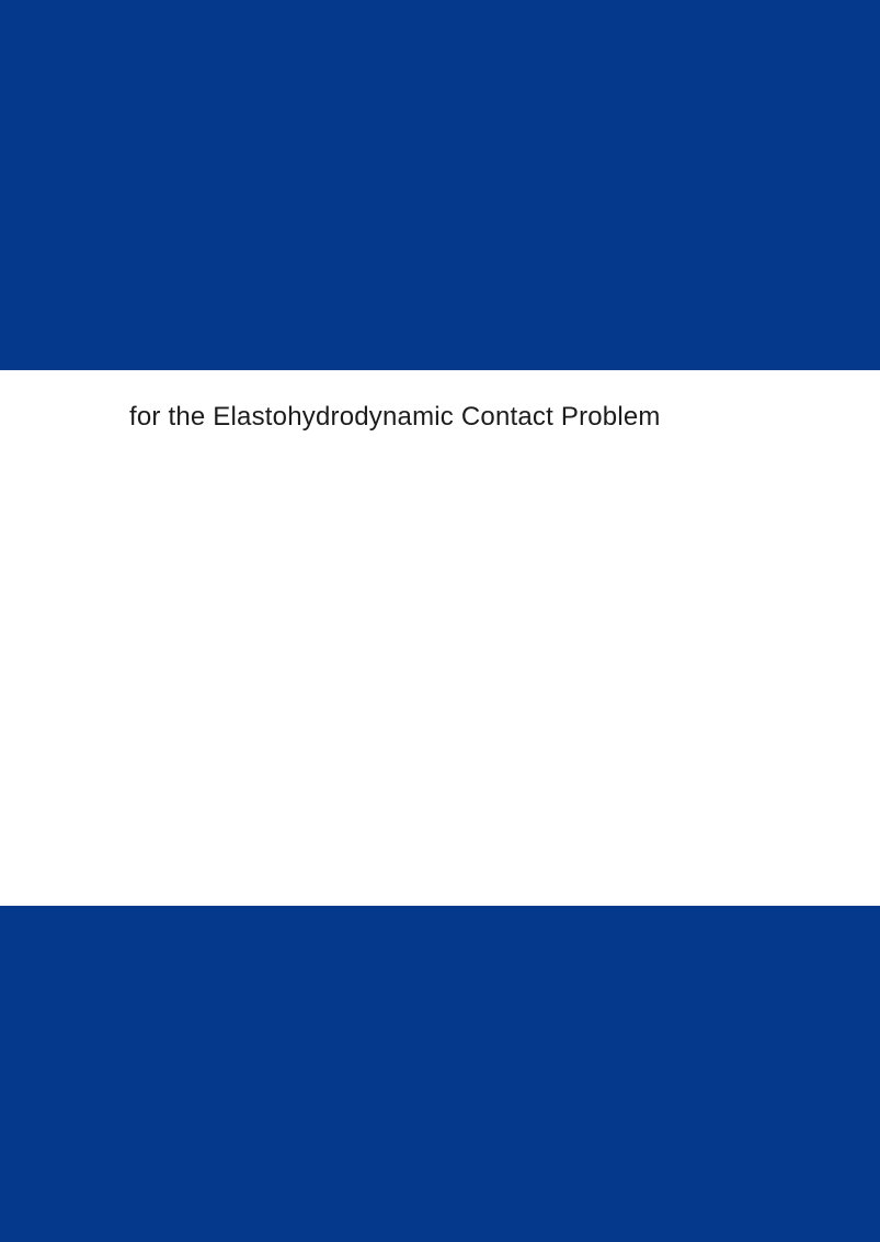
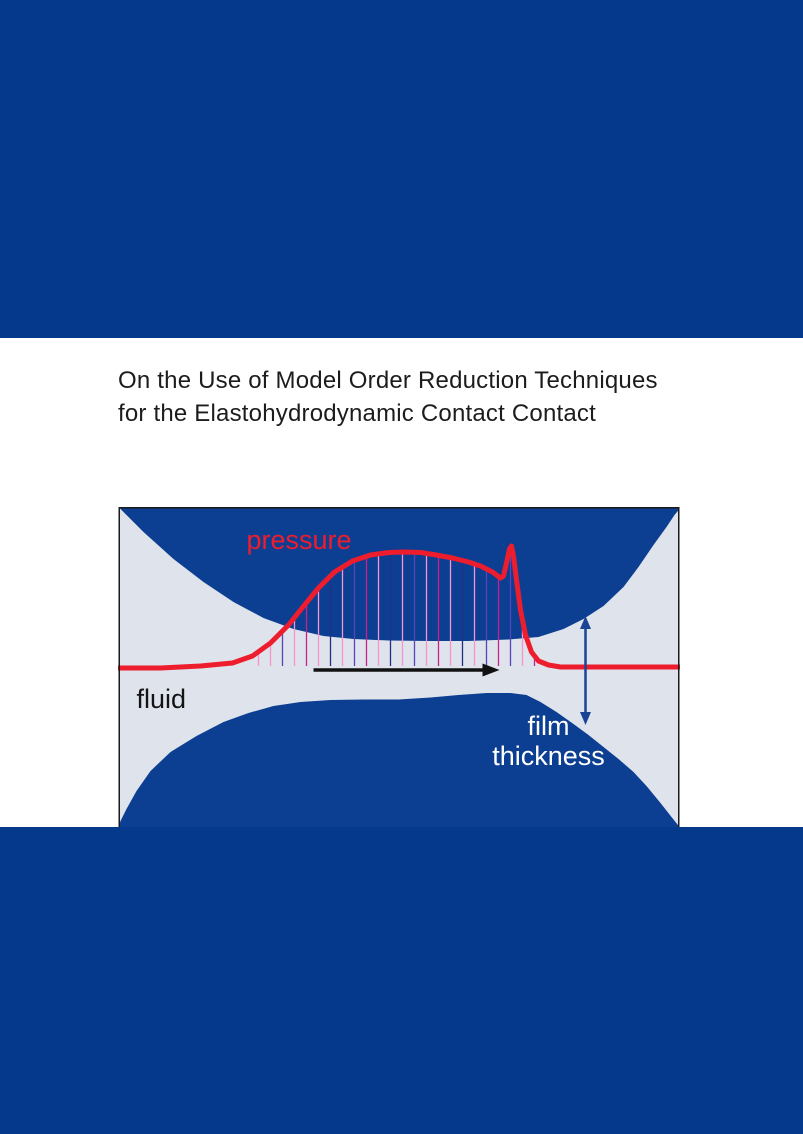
+ On the Use of Model Order Reduction Techniques
- for the Elastohydrodynamic Contact Problem
+ for the Elastohydrodynamic Contact Contact
+ pressure
+ fluid
+ film
+ thickness
